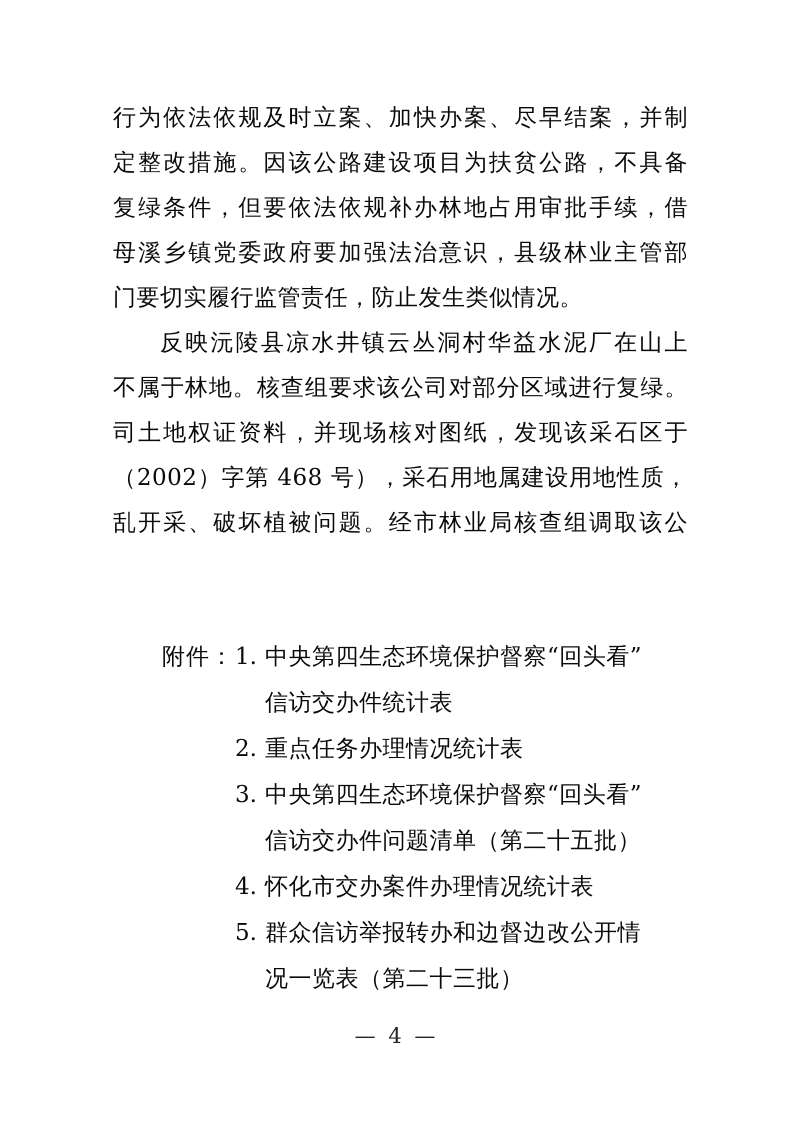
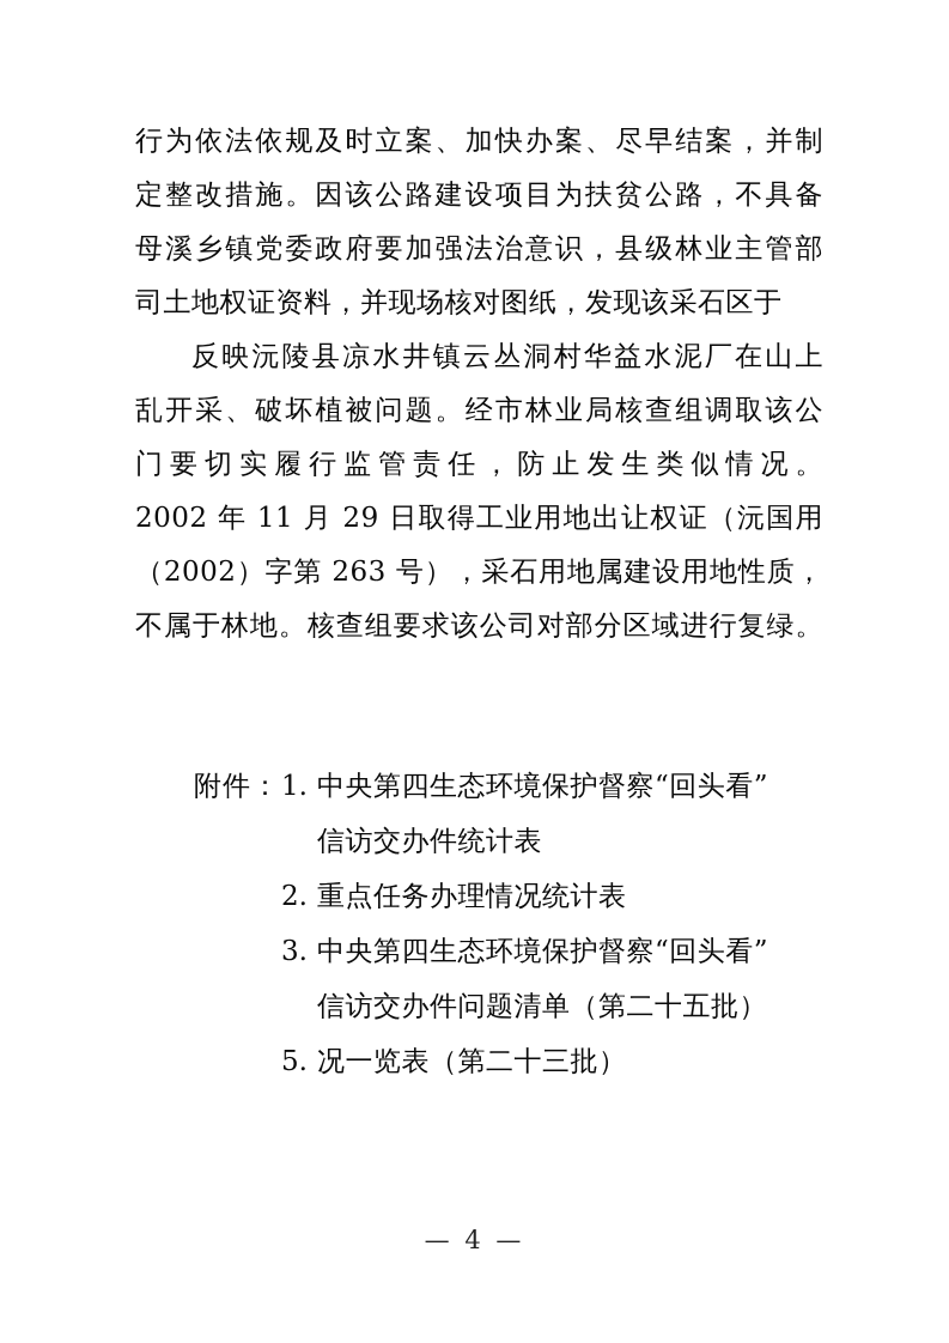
  行为依法依规及时立案、加快办案、尽早结案，并制
  定整改措施。因该公路建设项目为扶贫公路，不具备
- 复绿条件，但要依法依规补办林地占用审批手续，借
  母溪乡镇党委政府要加强法治意识，县级林业主管部
- 门要切实履行监管责任，防止发生类似情况。
+ 司土地权证资料，并现场核对图纸，发现该采石区于
  反映沅陵县凉水井镇云丛洞村华益水泥厂在山上
- 不属于林地。核查组要求该公司对部分区域进行复绿。
+ 乱开采、破坏植被问题。经市林业局核查组调取该公
- 司土地权证资料，并现场核对图纸，发现该采石区于
+ 门要切实履行监管责任，防止发生类似情况。
+ 2002 年 11 月 29 日取得工业用地出让权证（沅国用
- （2002）字第 468 号），采石用地属建设用地性质，
+ （2002）字第 263 号），采石用地属建设用地性质，
- 乱开采、破坏植被问题。经市林业局核查组调取该公
+ 不属于林地。核查组要求该公司对部分区域进行复绿。
  附件：
  1.
  中央第四生态环境保护督察“回头看”
  信访交办件统计表
  2.
  重点任务办理情况统计表
  3.
  中央第四生态环境保护督察“回头看”
  信访交办件问题清单（第二十五批）
- 4.
- 怀化市交办案件办理情况统计表
  5.
- 群众信访举报转办和边督边改公开情
  况一览表（第二十三批）
  — 4 —
